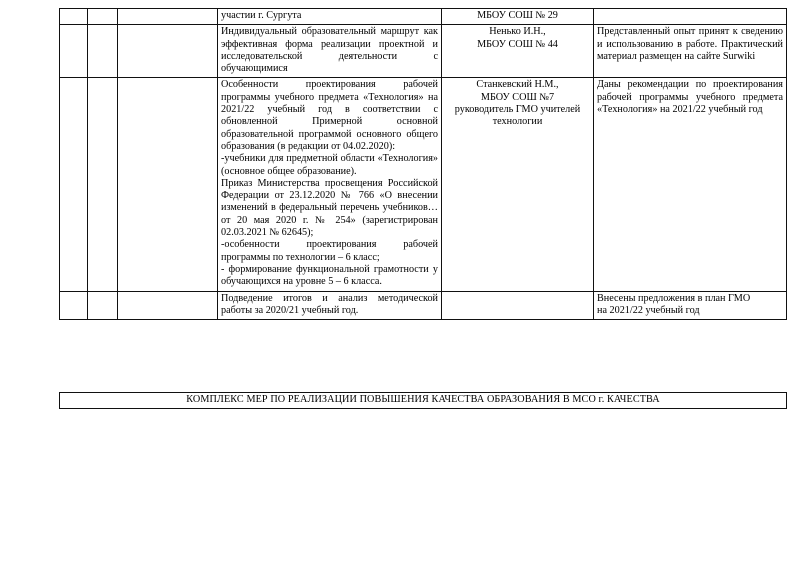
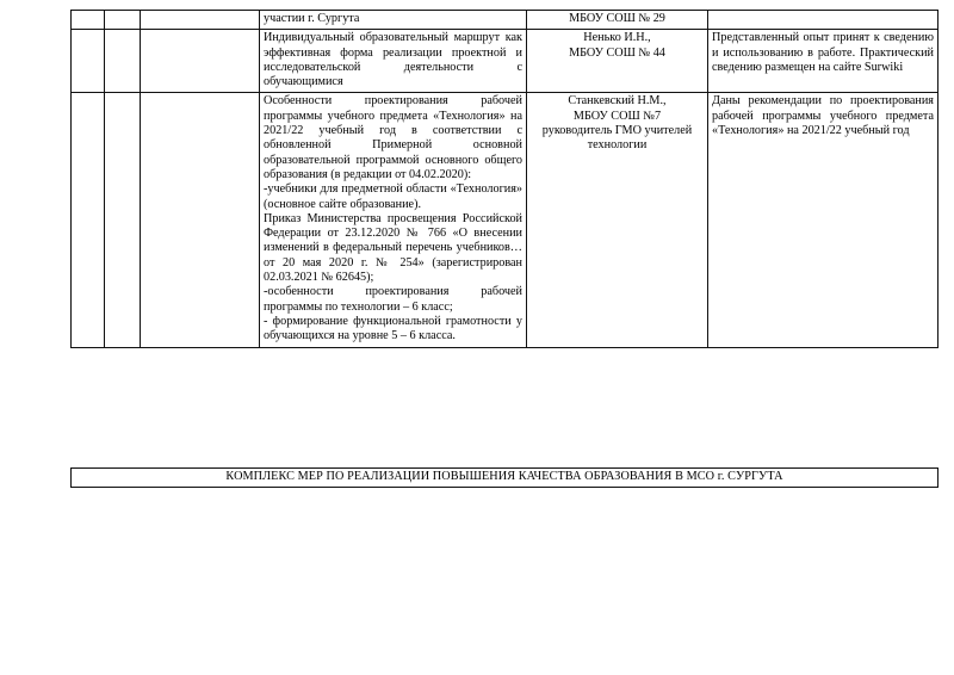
  			участии г. Сургута	МБОУ СОШ № 29
- 			Индивидуальный образовательный маршрут как эффективная форма реализации проектной и исследовательской деятельности с обучающимися	Ненько И.Н., МБОУ СОШ № 44	Представленный опыт принят к сведению и использованию в работе. Практический материал размещен на сайте Surwiki
+ 			Индивидуальный образовательный маршрут как эффективная форма реализации проектной и исследовательской деятельности с обучающимися	Ненько И.Н., МБОУ СОШ № 44	Представленный опыт принят к сведению и использованию в работе. Практический сведению размещен на сайте Surwiki
- 			Особенности проектирования рабочей программы учебного предмета «Технология» на 2021/22 учебный год в соответствии с обновленной Примерной основной образовательной программой основного общего образования (в редакции от 04.02.2020): -учебники для предметной области «Технология» (основное общее образование). Приказ Министерства просвещения Российской Федерации от 23.12.2020 № 766 «О внесении изменений в федеральный перечень учебников… от 20 мая 2020 г. № 254» (зарегистрирован 02.03.2021 № 62645); -особенности проектирования рабочей программы по технологии – 6 класс; - формирование функциональной грамотности у обучающихся на уровне 5 – 6 класса.	Станкевский Н.М., МБОУ СОШ №7 руководитель ГМО учителей технологии	Даны рекомендации по проектирования рабочей программы учебного предмета «Технология» на 2021/22 учебный год
+ 			Особенности проектирования рабочей программы учебного предмета «Технология» на 2021/22 учебный год в соответствии с обновленной Примерной основной образовательной программой основного общего образования (в редакции от 04.02.2020): -учебники для предметной области «Технология» (основное сайте образование). Приказ Министерства просвещения Российской Федерации от 23.12.2020 № 766 «О внесении изменений в федеральный перечень учебников… от 20 мая 2020 г. № 254» (зарегистрирован 02.03.2021 № 62645); -особенности проектирования рабочей программы по технологии – 6 класс; - формирование функциональной грамотности у обучающихся на уровне 5 – 6 класса.	Станкевский Н.М., МБОУ СОШ №7 руководитель ГМО учителей технологии	Даны рекомендации по проектирования рабочей программы учебного предмета «Технология» на 2021/22 учебный год
- 			Подведение итогов и анализ методической работы за 2020/21 учебный год.		Внесены предложения в план ГМО на 2021/22 учебный год
- КОМПЛЕКС МЕР ПО РЕАЛИЗАЦИИ ПОВЫШЕНИЯ КАЧЕСТВА ОБРАЗОВАНИЯ В МСО г. КАЧЕСТВА
+ КОМПЛЕКС МЕР ПО РЕАЛИЗАЦИИ ПОВЫШЕНИЯ КАЧЕСТВА ОБРАЗОВАНИЯ В МСО г. СУРГУТА
